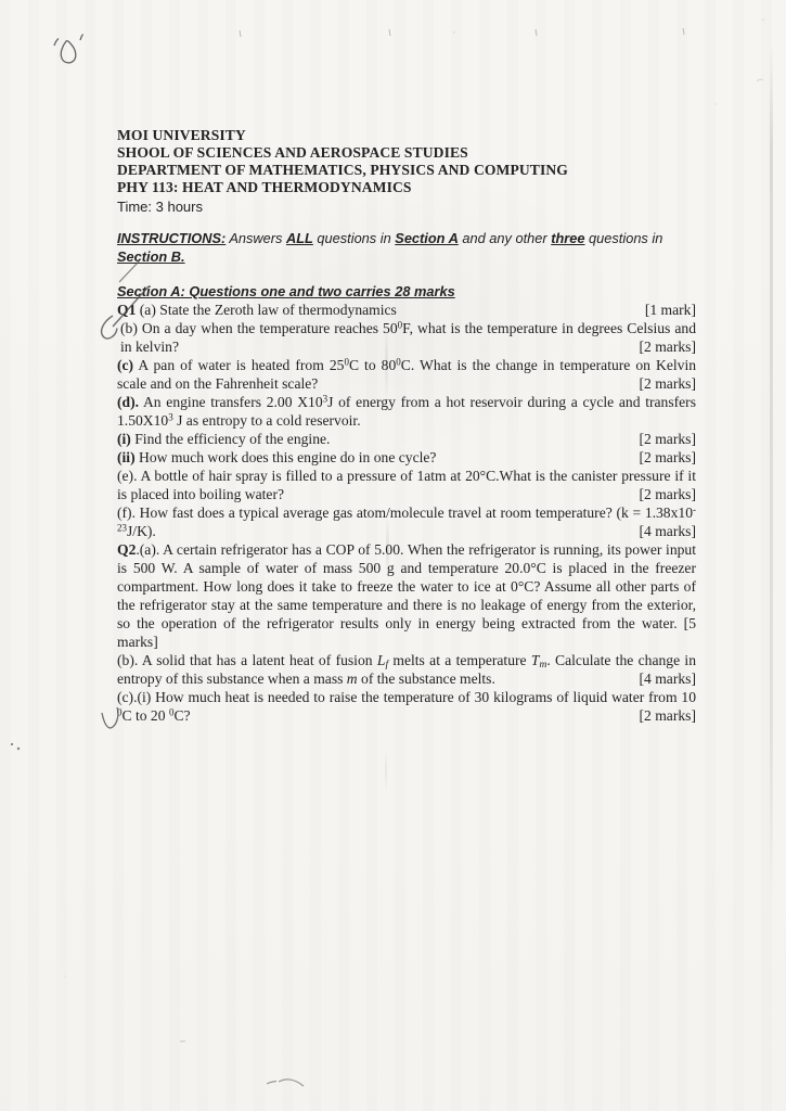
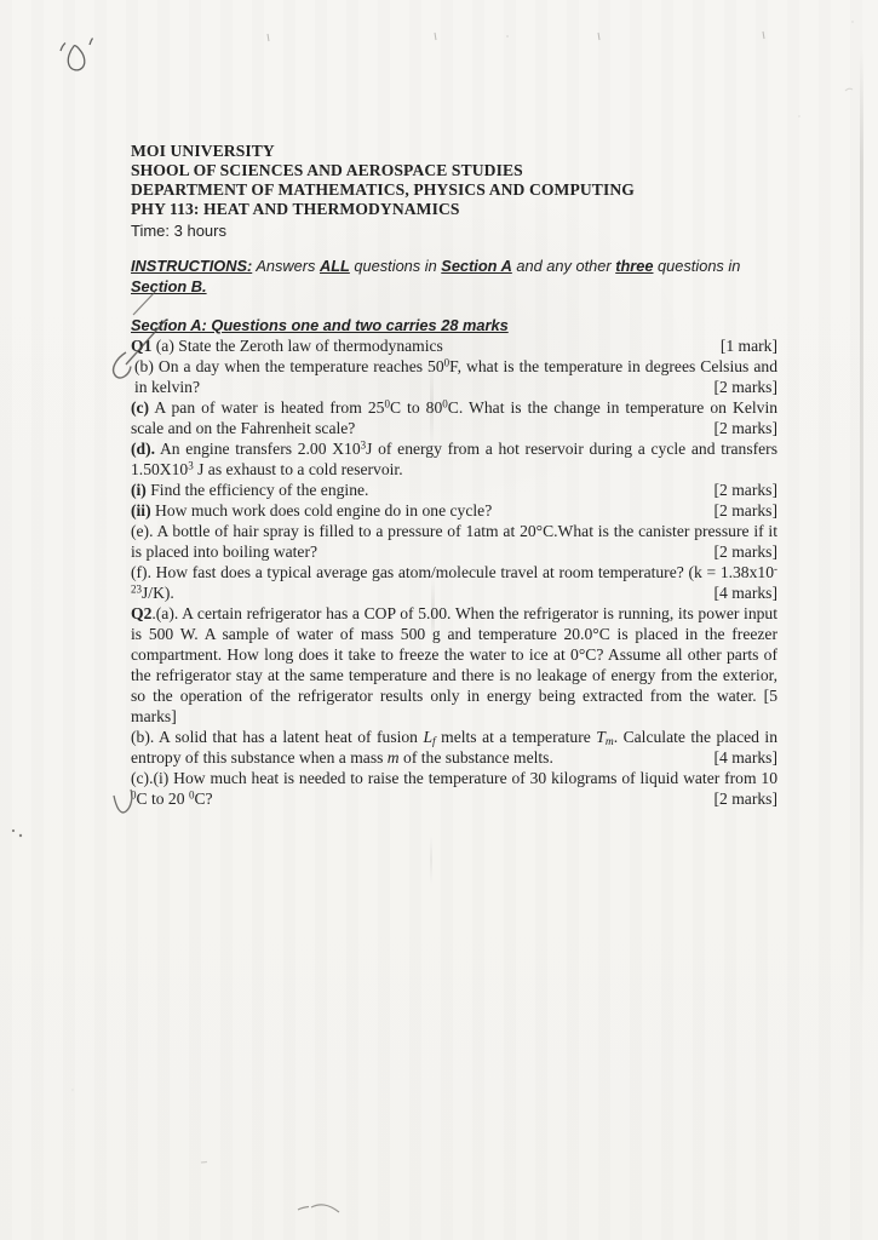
  MOI UNIVERSITY
  SHOOL OF SCIENCES AND AEROSPACE STUDIES
  DEPARTMENT OF MATHEMATICS, PHYSICS AND COMPUTING
  PHY 113: HEAT AND THERMODYNAMICS
  Time: 3 hours
  INSTRUCTIONS: Answers ALL questions in Section A and any other three questions in Section B.
  Section A: Questions one and two carries 28 marks
  Q1 (a) State the Zeroth law of thermodynamics
  [1 mark]
  (b) On a day when the temperature reaches 500F, what is the temperature in degrees Celsius and in kelvin?
  [2 marks]
  (c) A pan of water is heated from 250C to 800C. What is the change in temperature on Kelvin scale and on the Fahrenheit scale?
  [2 marks]
- (d). An engine transfers 2.00 X103J of energy from a hot reservoir during a cycle and transfers 1.50X103 J as entropy to a cold reservoir.
+ (d). An engine transfers 2.00 X103J of energy from a hot reservoir during a cycle and transfers 1.50X103 J as exhaust to a cold reservoir.
  (i) Find the efficiency of the engine.
  [2 marks]
- (ii) How much work does this engine do in one cycle?
+ (ii) How much work does cold engine do in one cycle?
  [2 marks]
  (e). A bottle of hair spray is filled to a pressure of 1atm at 20°C.What is the canister pressure if it is placed into boiling water?
  [2 marks]
  (f). How fast does a typical average gas atom/molecule travel at room temperature? (k = 1.38x10-23J/K).
  [4 marks]
  Q2.(a). A certain refrigerator has a COP of 5.00. When the refrigerator is running, its power input is 500 W. A sample of water of mass 500 g and temperature 20.0°C is placed in the freezer compartment. How long does it take to freeze the water to ice at 0°C? Assume all other parts of the refrigerator stay at the same temperature and there is no leakage of energy from the exterior, so the operation of the refrigerator results only in energy being extracted from the water. [5 marks]
- (b). A solid that has a latent heat of fusion Lf melts at a temperature Tm. Calculate the change in entropy of this substance when a mass m of the substance melts.
+ (b). A solid that has a latent heat of fusion Lf melts at a temperature Tm. Calculate the placed in entropy of this substance when a mass m of the substance melts.
  [4 marks]
  (c).(i) How much heat is needed to raise the temperature of 30 kilograms of liquid water from 10 0C to 20 0C?
  [2 marks]
